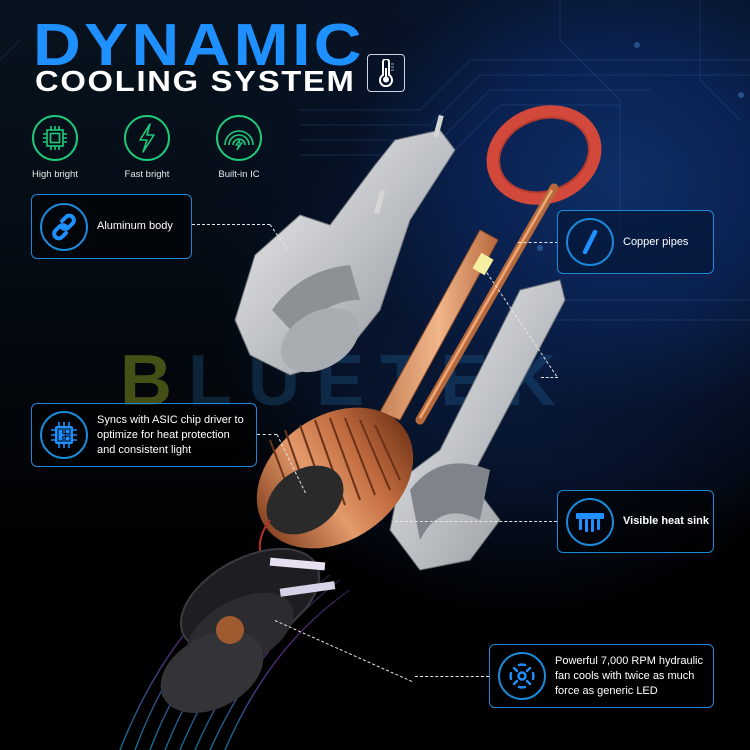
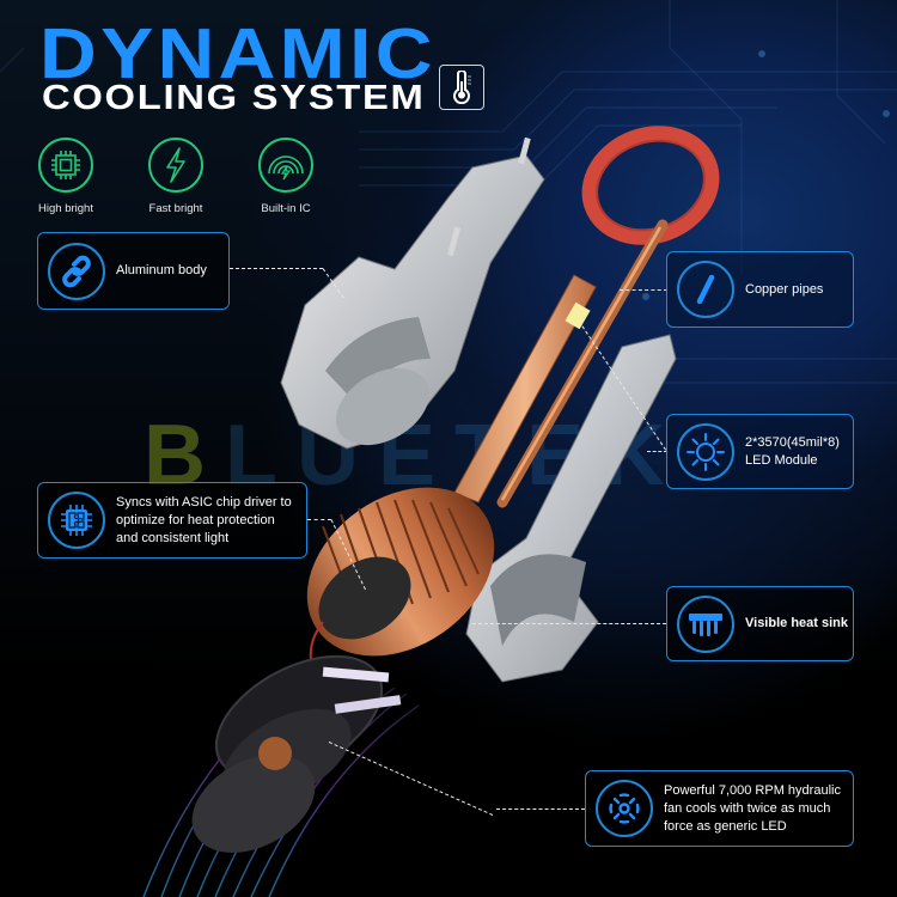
  BLUEEK
  DYNAMIC
  COOLING SYSTEM
  High bright
  Fast bright
  Built-in IC
  Aluminum body
  Syncs with ASIC chip driver to
  optimize for heat protection
  and consistent light
  Copper pipes
+ 2*3570(45mil*8)
+ LED Module
  Visible heat sink
  Powerful 7,000 RPM hydraulic
  fan cools with twice as much
  force as generic LED
